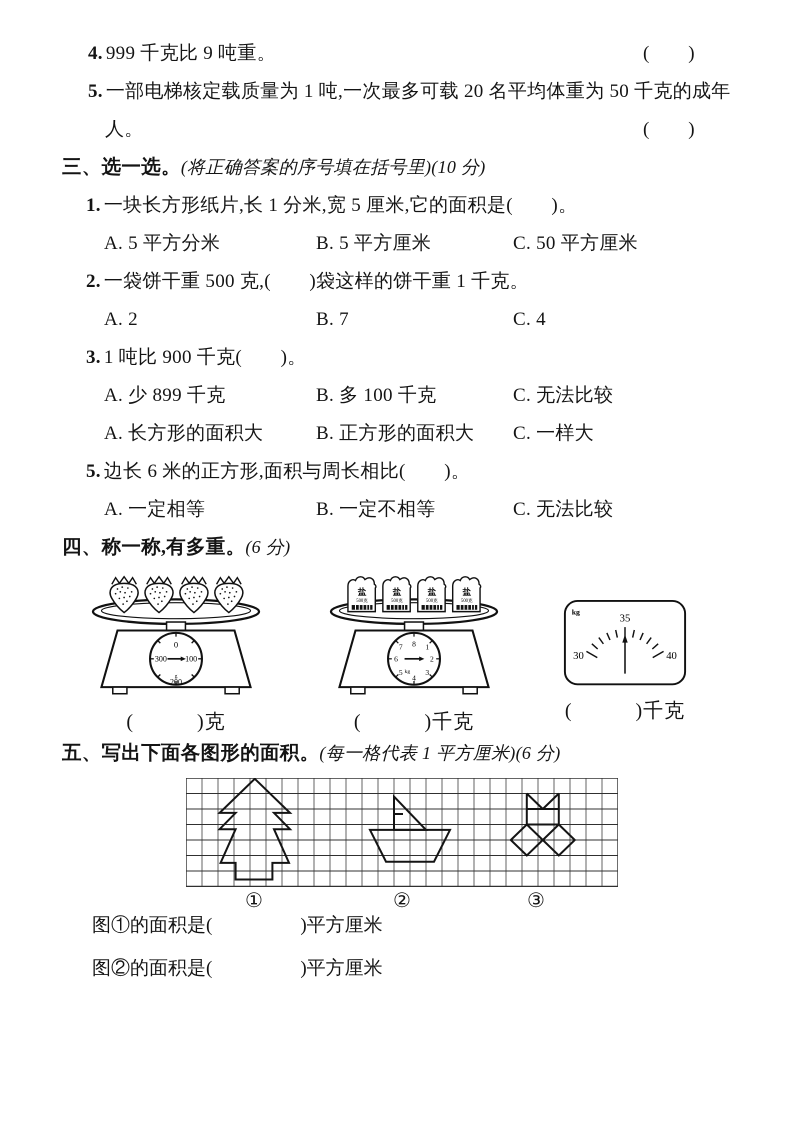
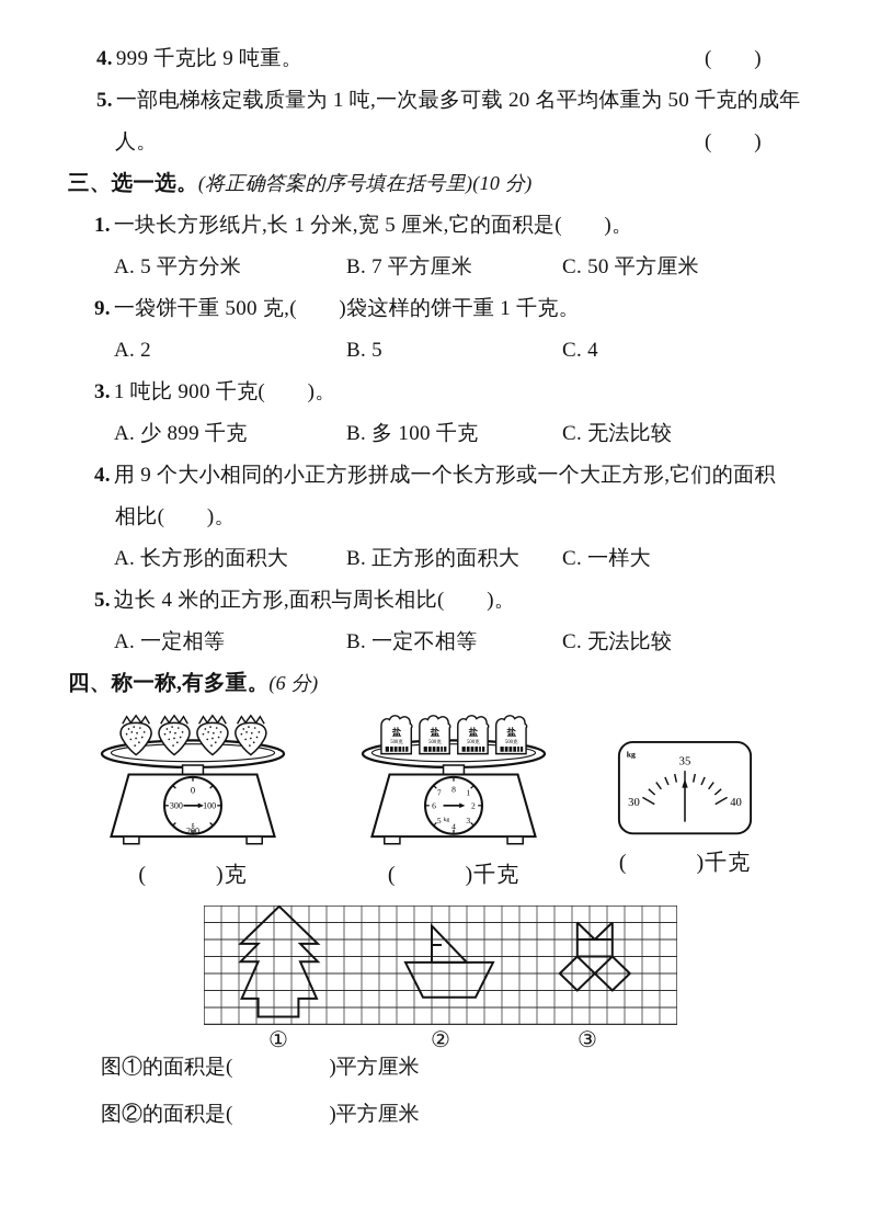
  4. 999 千克比 9 吨重。
  ( )
  5. 一部电梯核定载质量为 1 吨,一次最多可载 20 名平均体重为 50 千克的成年
  人。
  ( )
  三、选一选。(将正确答案的序号填在括号里)(10 分)
  1. 一块长方形纸片,长 1 分米,宽 5 厘米,它的面积是( )。
  A. 5 平方分米
- B. 5 平方厘米
+ B. 7 平方厘米
  C. 50 平方厘米
- 2. 一袋饼干重 500 克,( )袋这样的饼干重 1 千克。
+ 9. 一袋饼干重 500 克,( )袋这样的饼干重 1 千克。
  A. 2
- B. 7
+ B. 5
  C. 4
  3. 1 吨比 900 千克( )。
  A. 少 899 千克
  B. 多 100 千克
  C. 无法比较
+ 4. 用 9 个大小相同的小正方形拼成一个长方形或一个大正方形,它们的面积
+ 相比( )。
  A. 长方形的面积大
  B. 正方形的面积大
  C. 一样大
- 5. 边长 6 米的正方形,面积与周长相比( )。
+ 5. 边长 4 米的正方形,面积与周长相比( )。
  A. 一定相等
  B. 一定不相等
  C. 无法比较
  四、称一称,有多重。(6 分)
  0
  100
  200
  300
  ( )克
  8
  1
  2
  3
  4
  5
  6
  7
  ( )千克
  kg
  35
  30
  40
  ( )千克
- 五、写出下面各图形的面积。(每一格代表 1 平方厘米)(6 分)
  ①
  ②
  ③
  图①的面积是( )平方厘米
  图②的面积是( )平方厘米
